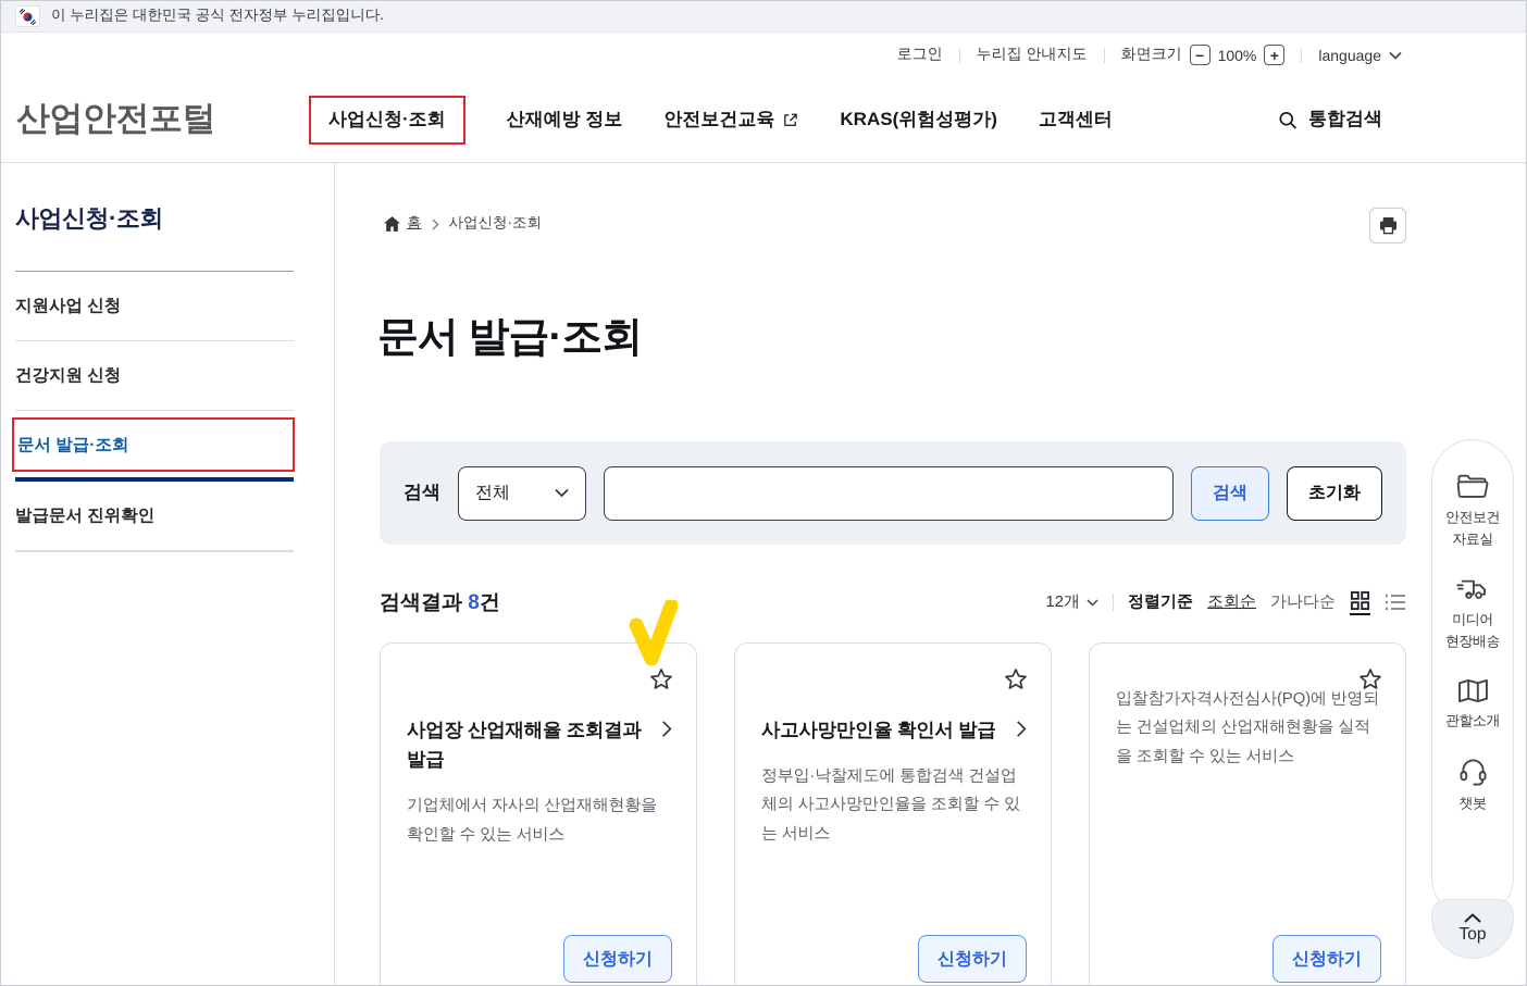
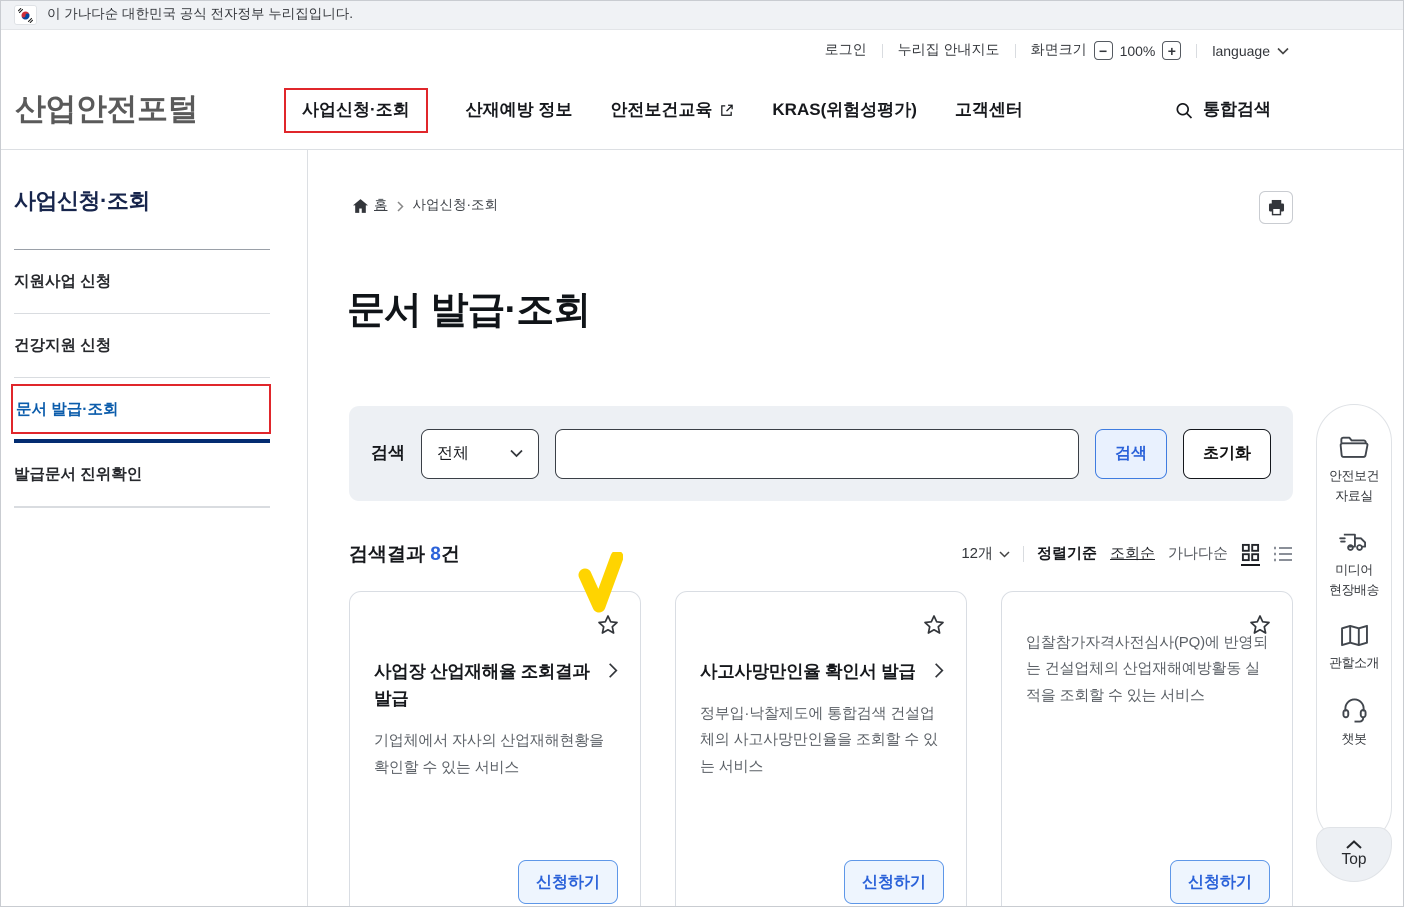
- 이 누리집은 대한민국 공식 전자정부 누리집입니다.
+ 이 가나다순 대한민국 공식 전자정부 누리집입니다.
  로그인
  누리집 안내지도
  화면크기
  −
  100%
  +
  language
  산업안전포털
  사업신청·조회
  산재예방 정보
  안전보건교육
  KRAS(위험성평가)
  고객센터
  통합검색
  사업신청·조회
  지원사업 신청
  건강지원 신청
  문서 발급·조회
  발급문서 진위확인
  홈
  사업신청·조회
  문서 발급·조회
  검색
  전체
  검색
  초기화
  검색결과 8건
  12개
  정렬기준
  조회순
  가나다순
  사업장 산업재해율 조회결과 발급
  기업체에서 자사의 산업재해현황을 확인할 수 있는 서비스
  신청하기
  사고사망만인율 확인서 발급
  정부입·낙찰제도에 통합검색 건설업체의 사고사망만인율을 조회할 수 있는 서비스
  신청하기
- 입찰참가자격사전심사(PQ)에 반영되는 건설업체의 산업재해현황을 실적을 조회할 수 있는 서비스
+ 입찰참가자격사전심사(PQ)에 반영되는 건설업체의 산업재해예방활동 실적을 조회할 수 있는 서비스
  신청하기
  안전보건
  자료실
  미디어
  현장배송
  관할소개
  챗봇
  Top
